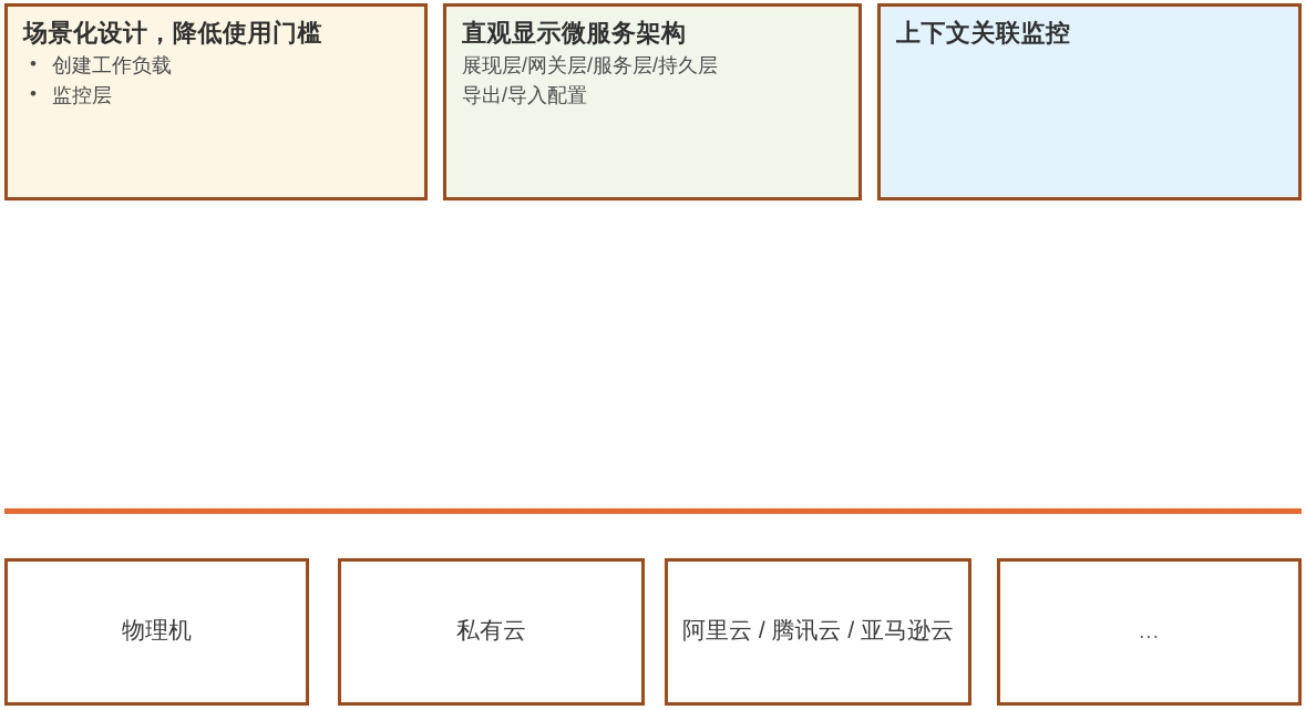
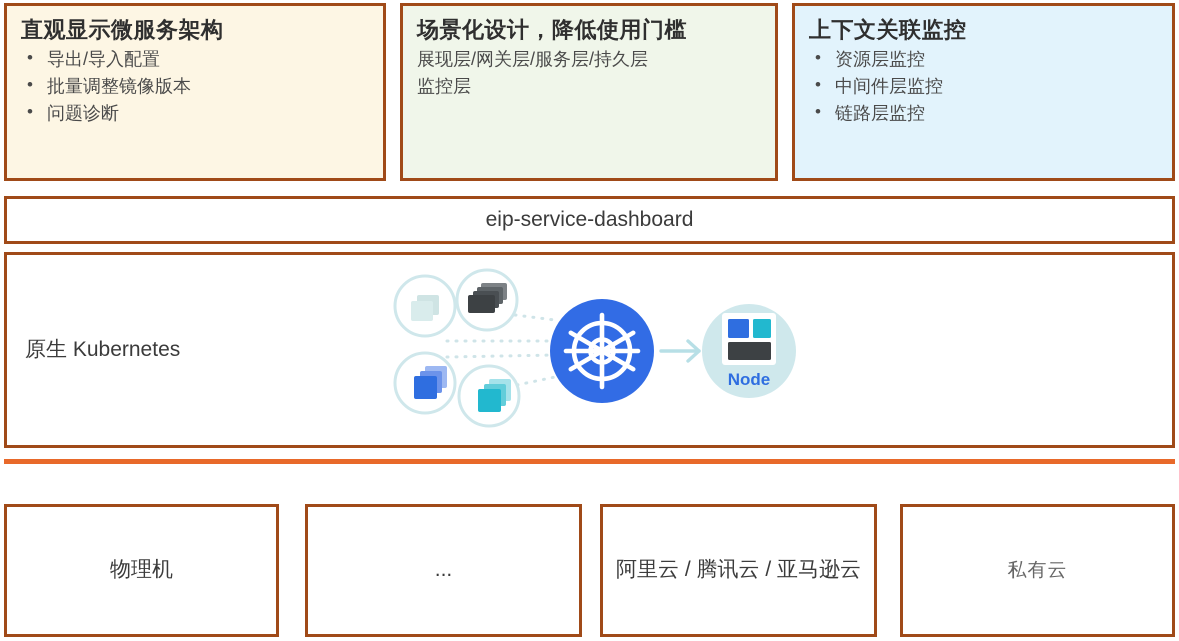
- 场景化设计，降低使用门槛
+ 直观显示微服务架构
- 创建工作负载
- 监控层
+ 导出/导入配置
+ 批量调整镜像版本
+ 问题诊断
- 直观显示微服务架构
+ 场景化设计，降低使用门槛
  展现层/网关层/服务层/持久层
- 导出/导入配置
+ 监控层
  上下文关联监控
+ 资源层监控
+ 中间件层监控
+ 链路层监控
+ eip-service-dashboard
+ 原生 Kubernetes
+ Node
  物理机
- 私有云
+ ...
  阿里云 / 腾讯云 / 亚马逊云
- ...
+ 私有云
